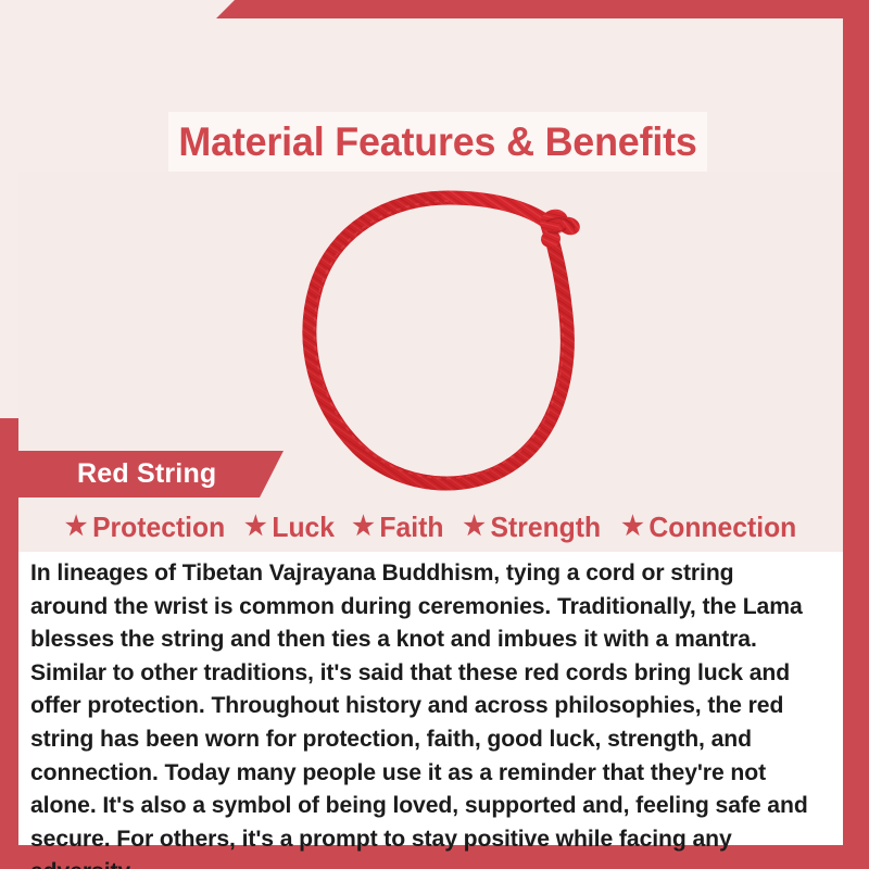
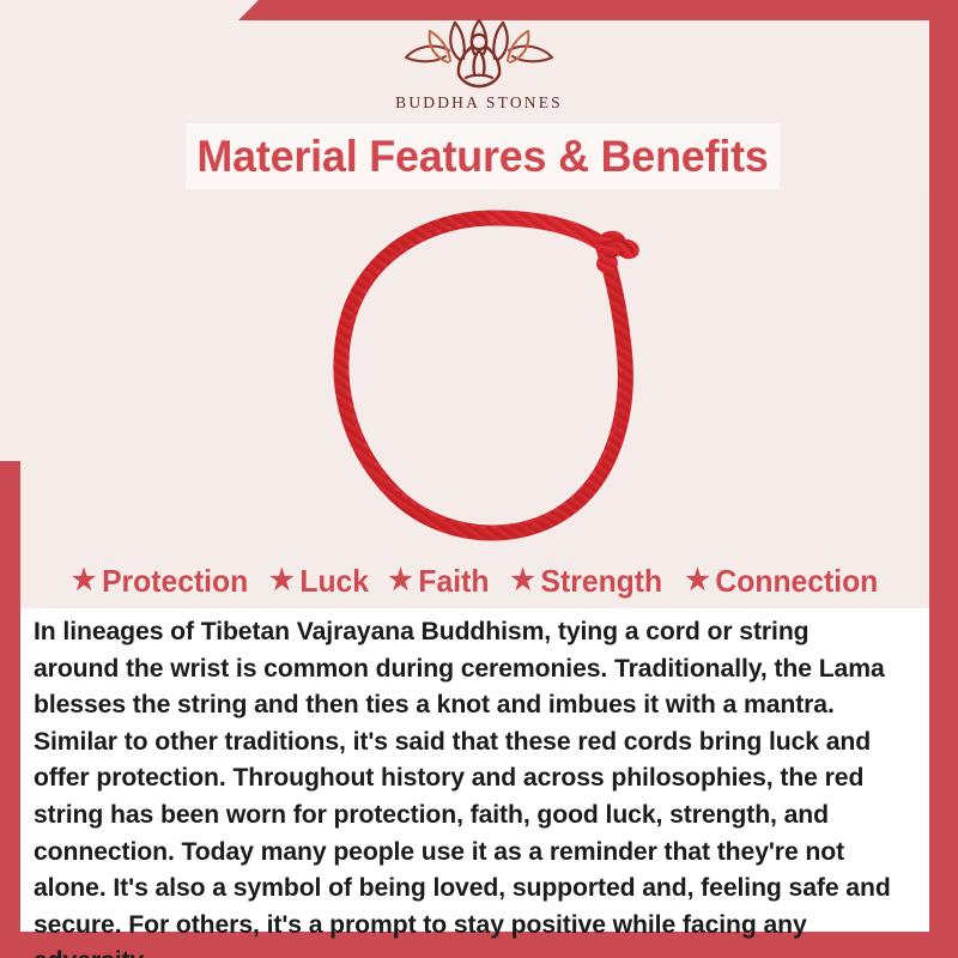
+ BUDDHA STONES
  Material Features & Benefits
- Red String
  ★
  Protection
  ★
  Luck
  ★
  Faith
  ★
  Strength
  ★
  Connection
  In lineages of Tibetan Vajrayana Buddhism, tying a cord or string around the wrist is common during ceremonies. Traditionally, the Lama blesses the string and then ties a knot and imbues it with a mantra. Similar to other traditions, it's said that these red cords bring luck and offer protection. Throughout history and across philosophies, the red string has been worn for protection, faith, good luck, strength, and connection. Today many people use it as a reminder that they're not alone. It's also a symbol of being loved, supported and, feeling safe and secure. For others, it's a prompt to stay positive while facing any
